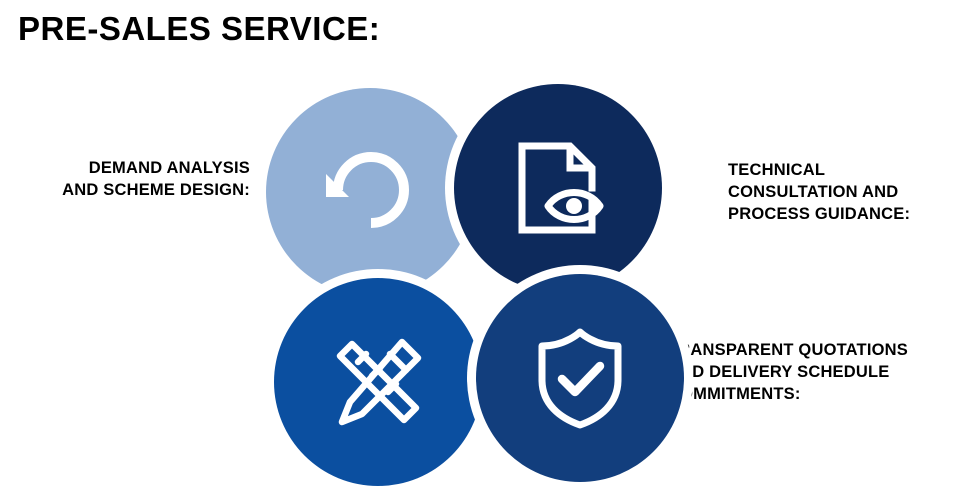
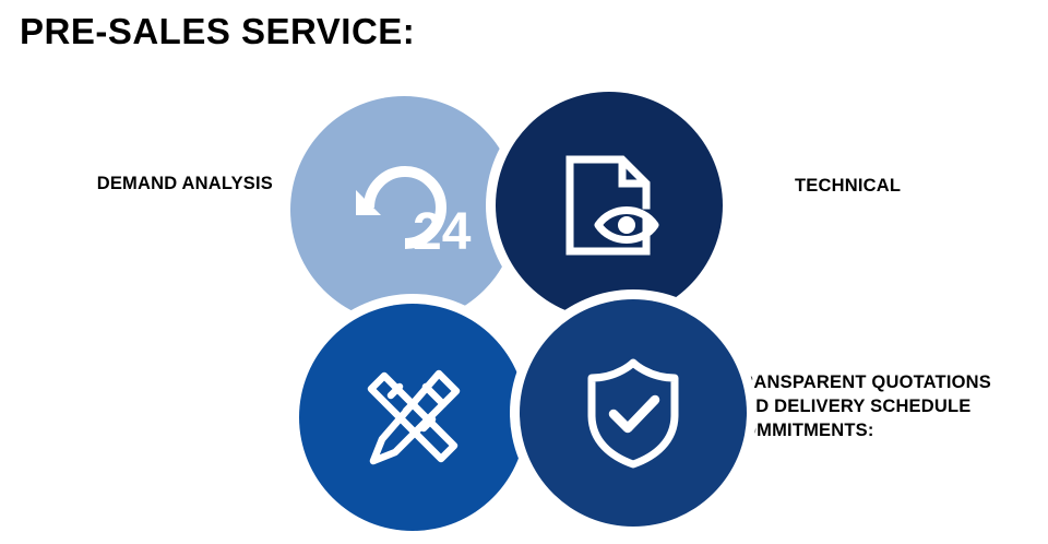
  PRE-SALES SERVICE:
  DEMAND ANALYSIS
- AND SCHEME DESIGN:
  TECHNICAL
- CONSULTATION AND
- PROCESS GUIDANCE:
  RANSPARENT QUOTATIONS
  ND DELIVERY SCHEDULE
  OMMITMENTS:
+ 24
